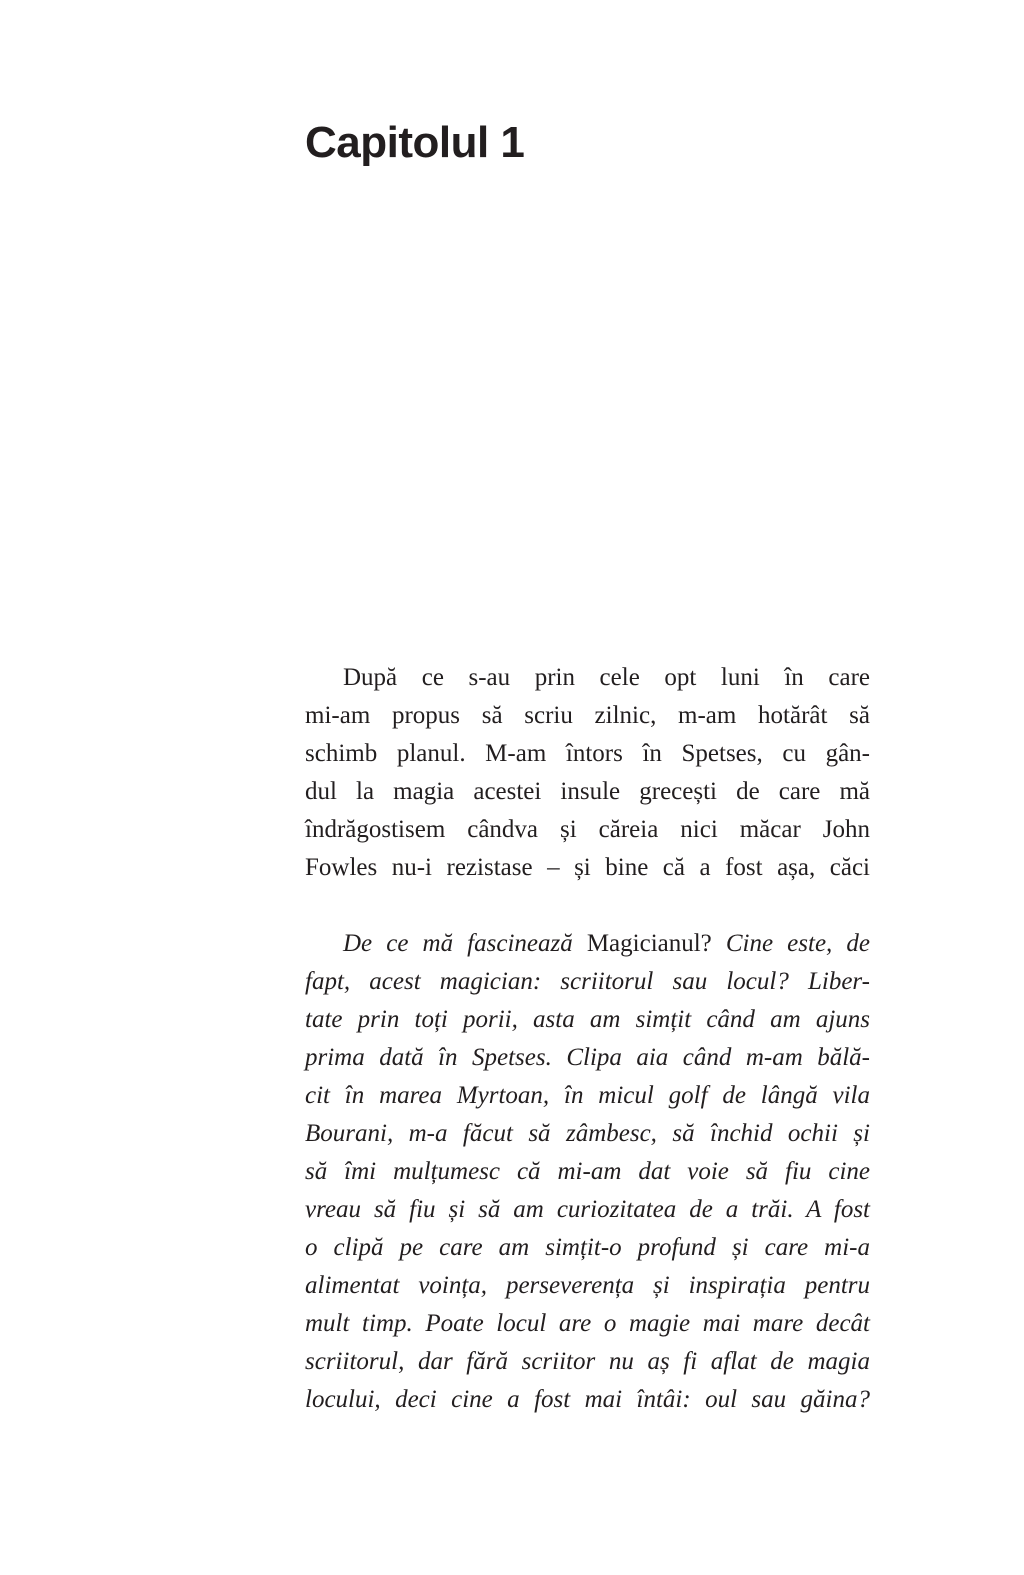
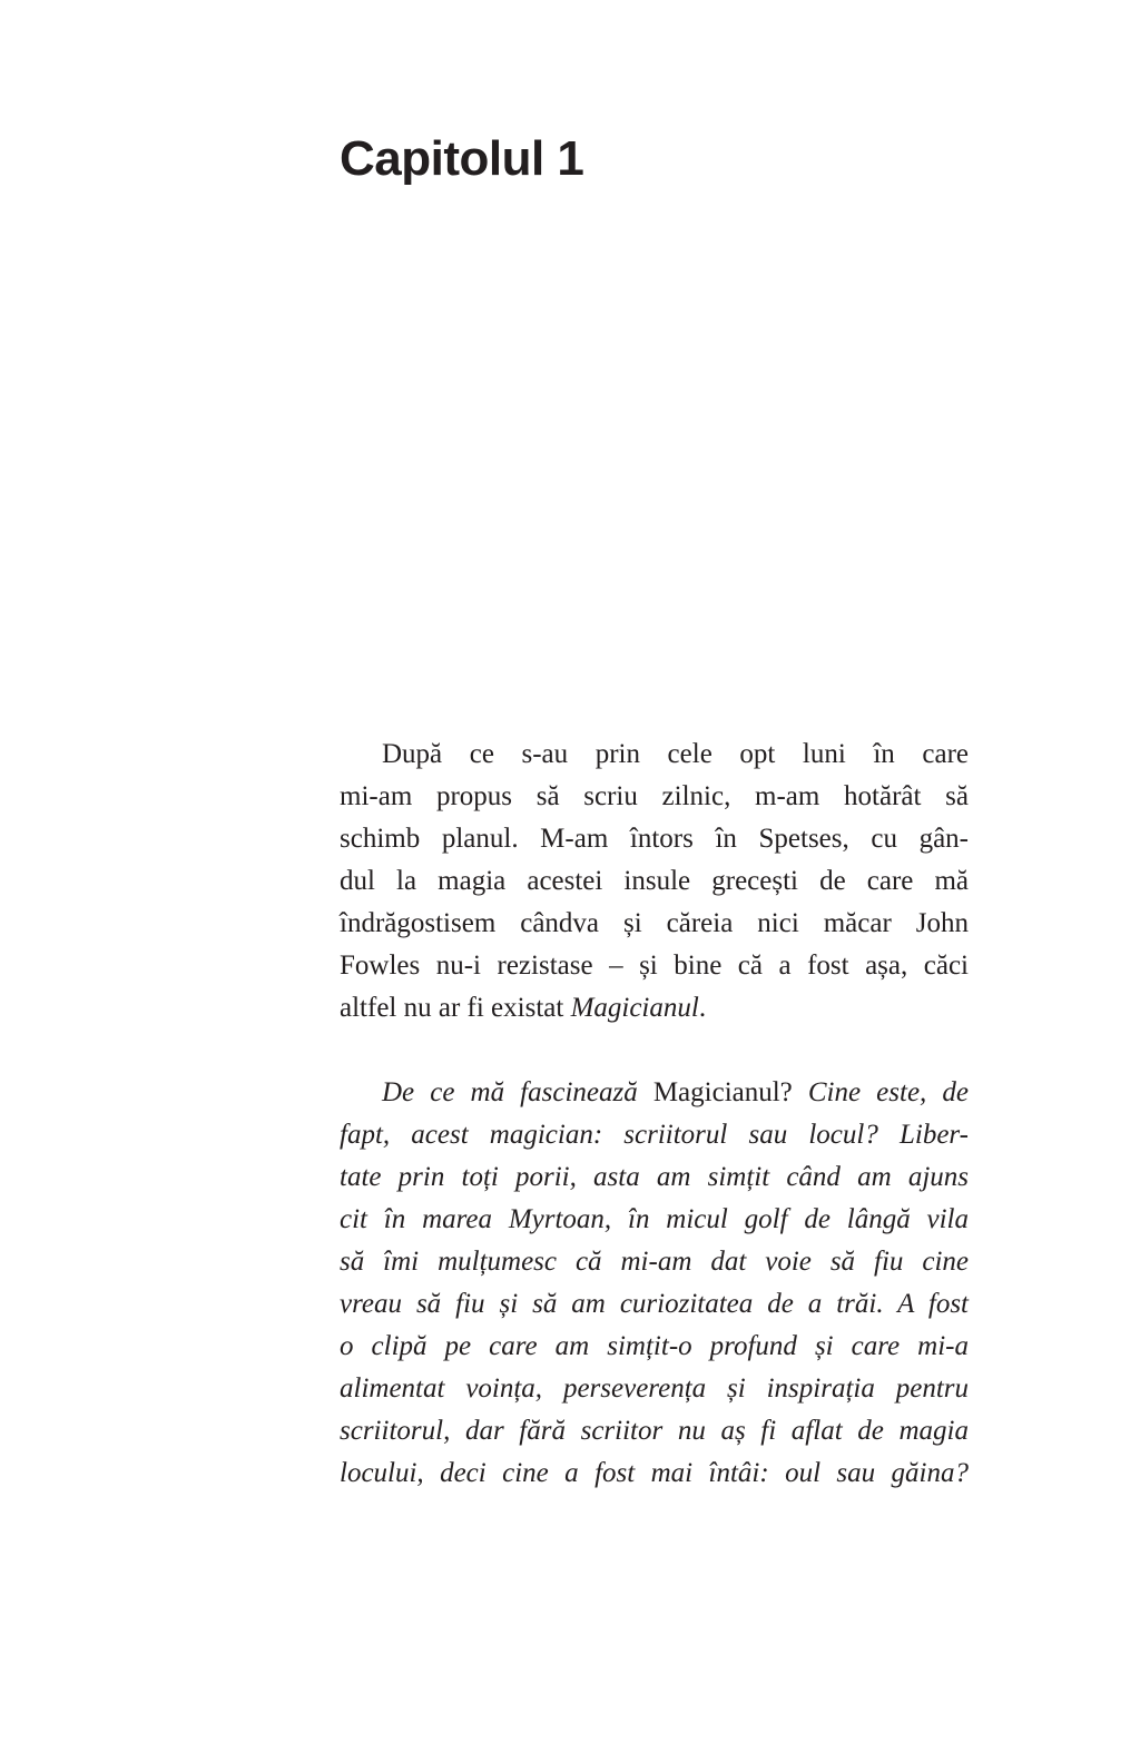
  Capitolul 1
  După ce s-au prin cele opt luni în care
  mi-am propus să scriu zilnic, m-am hotărât să
  schimb planul. M-am întors în Spetses, cu gân-
  dul la magia acestei insule grecești de care mă
  îndrăgostisem cândva și căreia nici măcar John
  Fowles nu-i rezistase – și bine că a fost așa, căci
+ altfel nu ar fi existat Magicianul.
  De ce mă fascinează Magicianul? Cine este, de
  fapt, acest magician: scriitorul sau locul? Liber-
  tate prin toți porii, asta am simțit când am ajuns
- prima dată în Spetses. Clipa aia când m-am bălă-
  cit în marea Myrtoan, în micul golf de lângă vila
- Bourani, m-a făcut să zâmbesc, să închid ochii și
  să îmi mulțumesc că mi-am dat voie să fiu cine
  vreau să fiu și să am curiozitatea de a trăi. A fost
  o clipă pe care am simțit-o profund și care mi-a
  alimentat voința, perseverența și inspirația pentru
- mult timp. Poate locul are o magie mai mare decât
  scriitorul, dar fără scriitor nu aș fi aflat de magia
  locului, deci cine a fost mai întâi: oul sau găina?
